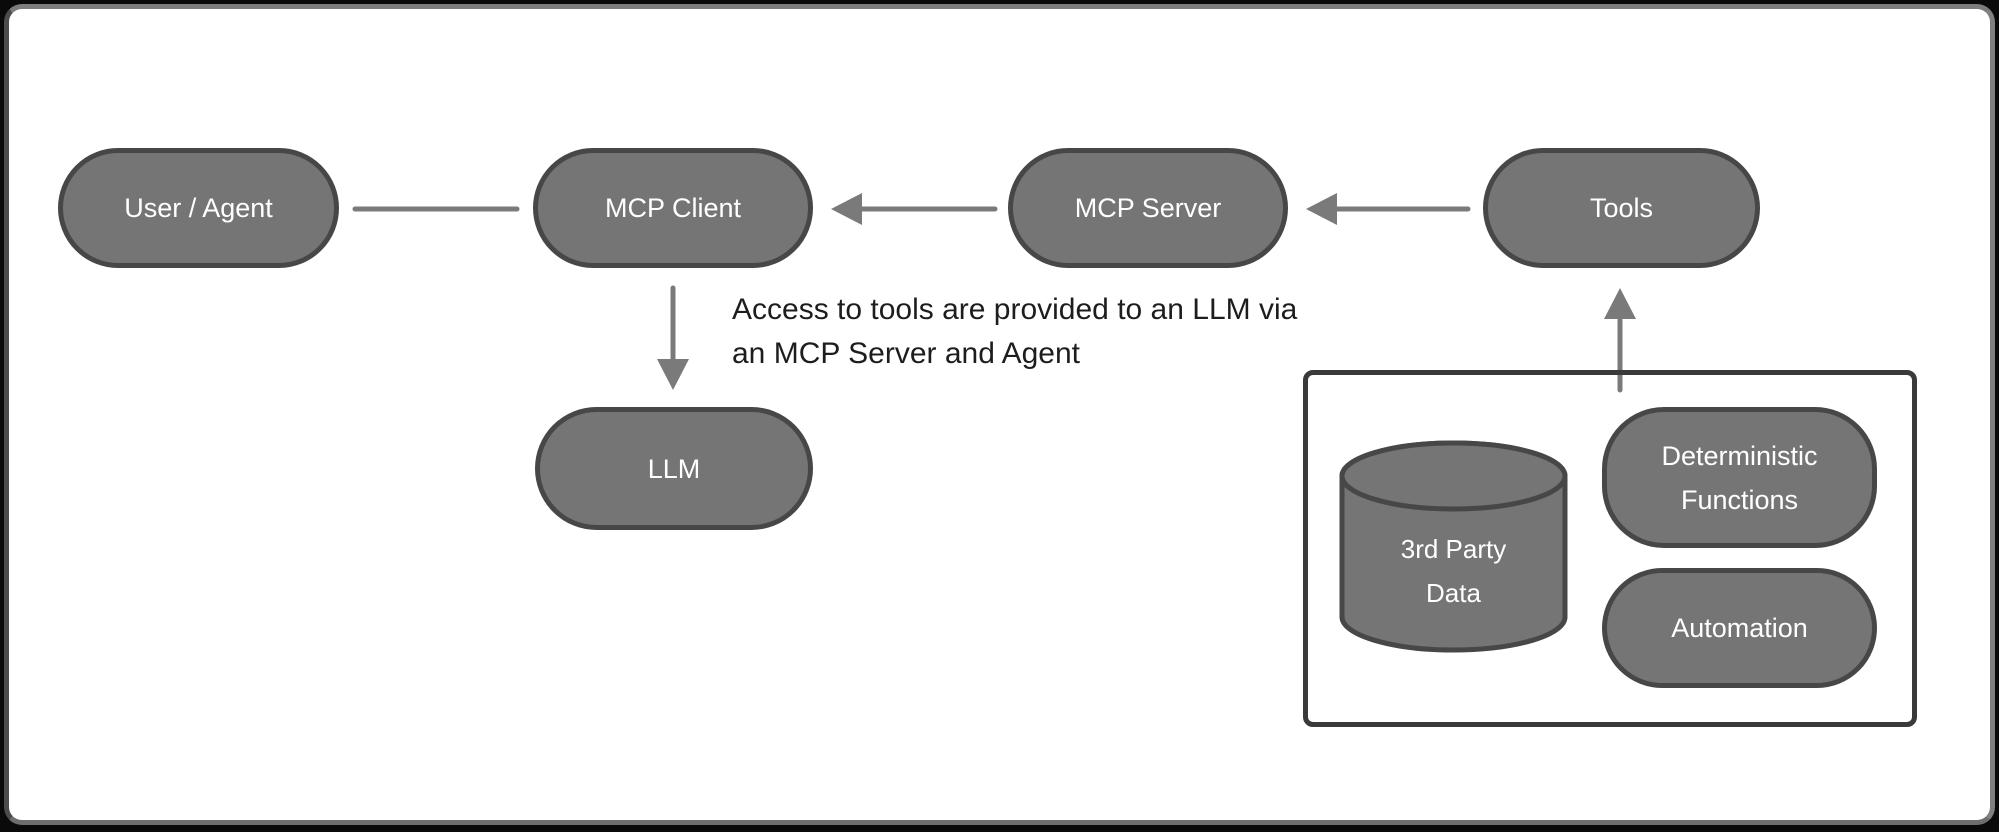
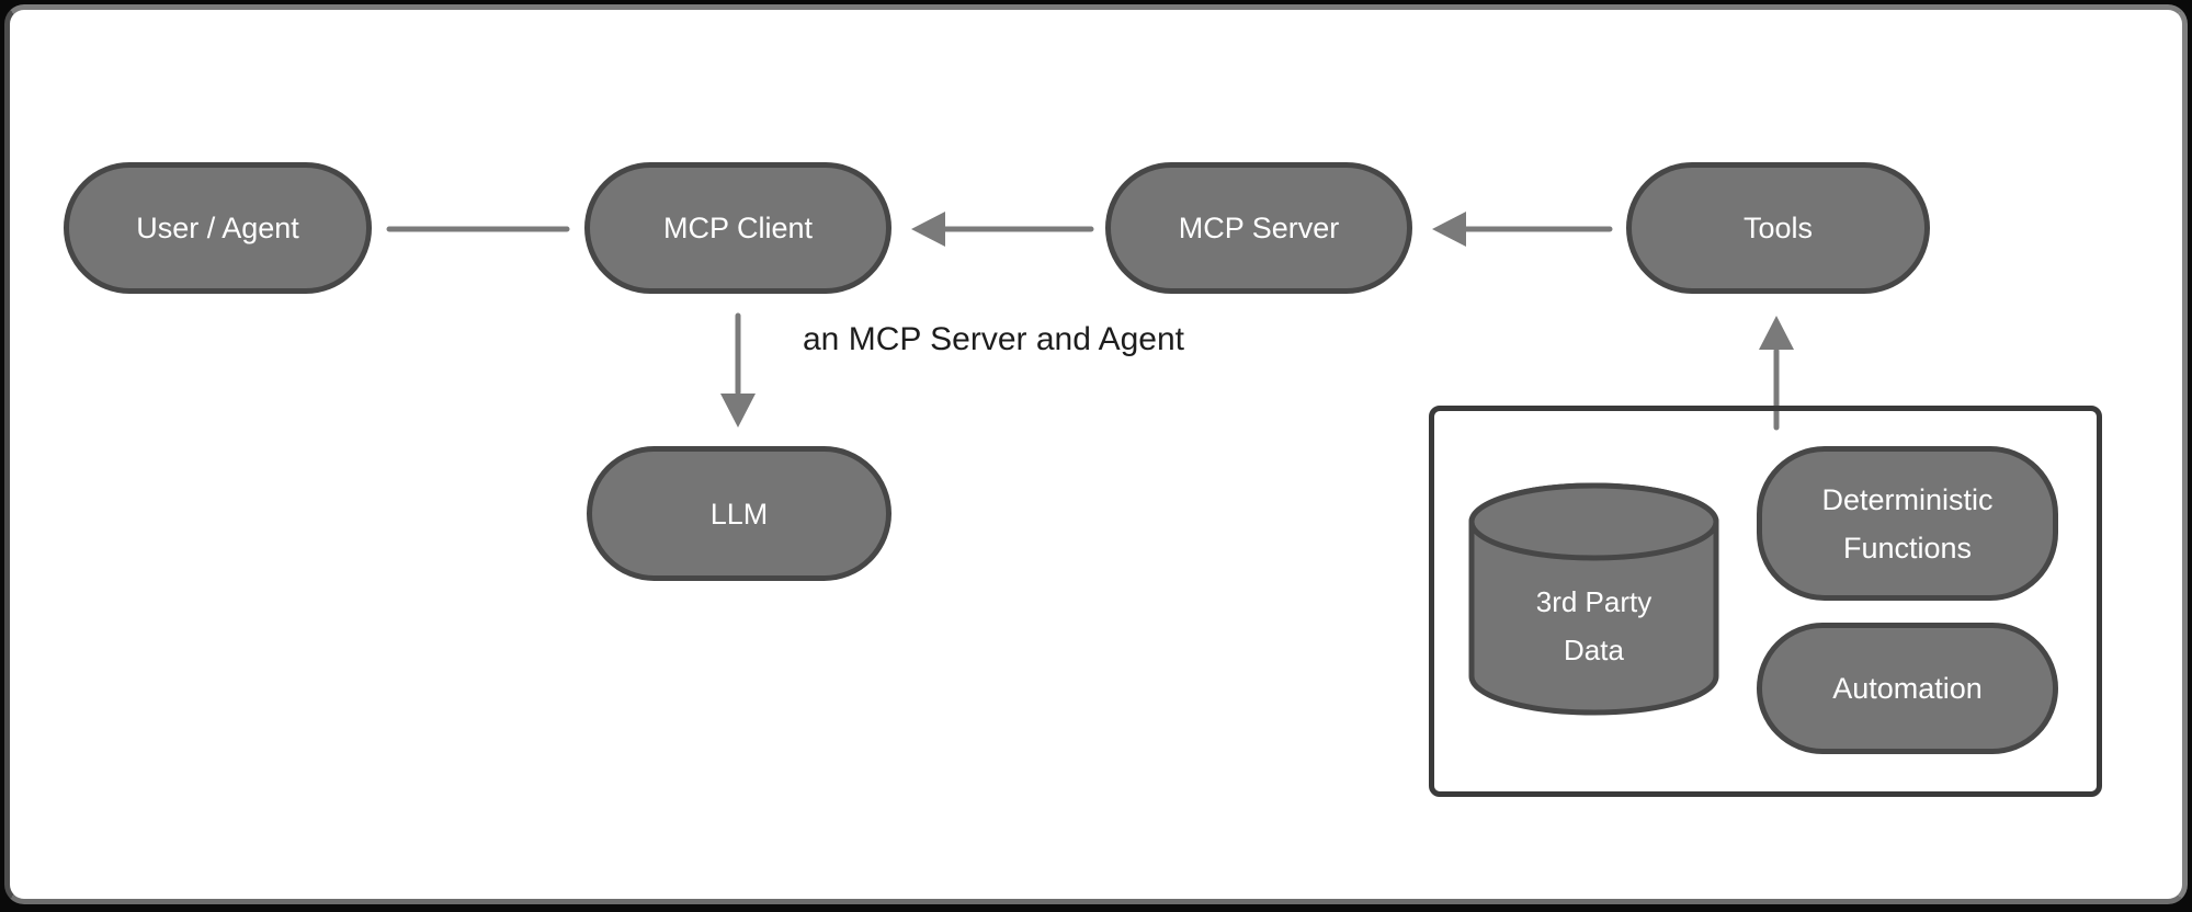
  User / Agent
  MCP Client
  MCP Server
  Tools
  LLM
  Deterministic
  Functions
  Automation
  3rd Party
  Data
- Access to tools are provided to an LLM via
  an MCP Server and Agent
